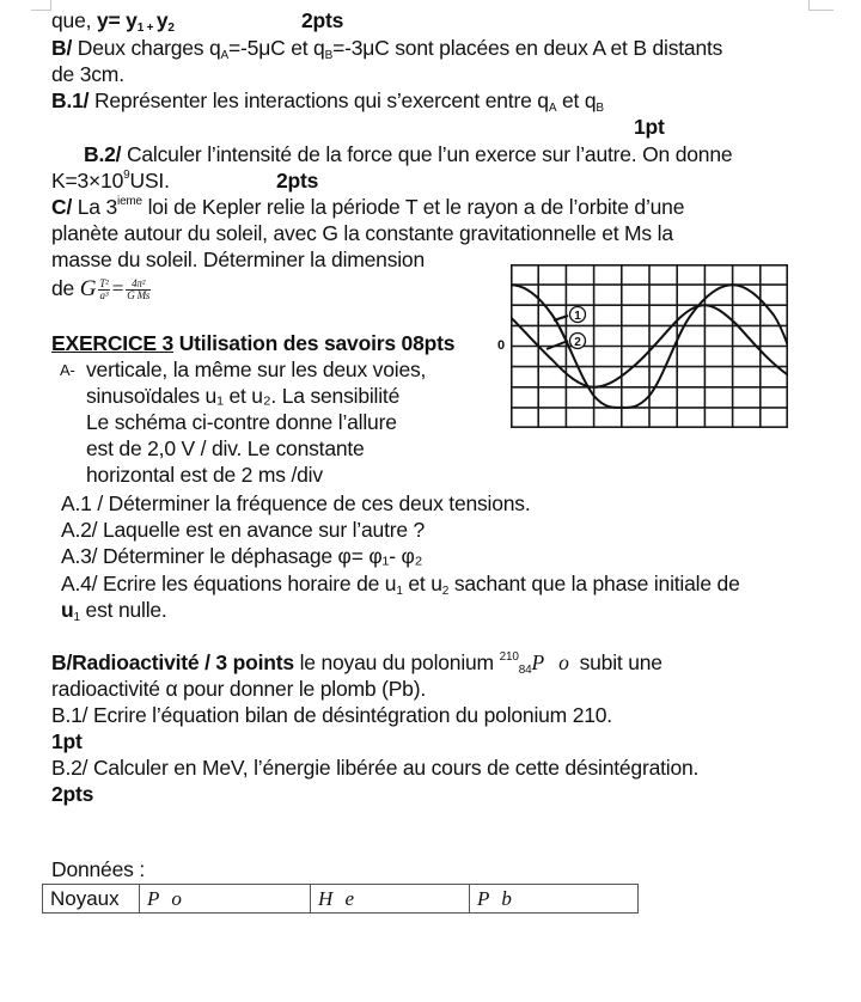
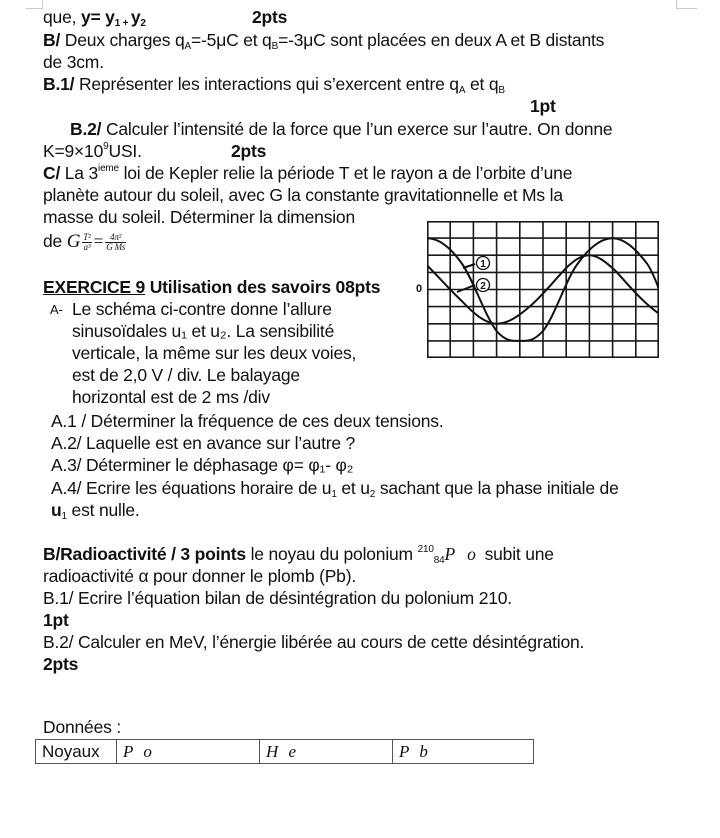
  que, y= y1 + y2
  2pts
  B/ Deux charges qA=-5μC et qB=-3μC sont placées en deux A et B distants
  de 3cm.
  B.1/ Représenter les interactions qui s’exercent entre qA et qB
  1pt
  B.2/ Calculer l’intensité de la force que l’un exerce sur l’autre. On donne
- K=3×109USI.
+ K=9×109USI.
  2pts
  C/ La 3ieme loi de Kepler relie la période T et le rayon a de l’orbite d’une
  planète autour du soleil, avec G la constante gravitationnelle et Ms la
  masse du soleil. Déterminer la dimension
  de G
  T²
  a³
  =
  4π²
  G Ms
- EXERCICE 3 Utilisation des savoirs 08pts
+ EXERCICE 9 Utilisation des savoirs 08pts
  A-
- verticale, la même sur les deux voies,
+ Le schéma ci-contre donne l’allure
  sinusoïdales u₁ et u₂. La sensibilité
- Le schéma ci-contre donne l’allure
+ verticale, la même sur les deux voies,
- est de 2,0 V / div. Le constante
+ est de 2,0 V / div. Le balayage
  horizontal est de 2 ms /div
  0
  1
  2
  A.1 / Déterminer la fréquence de ces deux tensions.
  A.2/ Laquelle est en avance sur l’autre ?
  A.3/ Déterminer le déphasage φ= φ₁- φ₂
  A.4/ Ecrire les équations horaire de u1 et u2 sachant que la phase initiale de
  u1 est nulle.
  B/Radioactivité / 3 points le noyau du polonium 21084P o subit une
  radioactivité α pour donner le plomb (Pb).
  B.1/ Ecrire l’équation bilan de désintégration du polonium 210.
  1pt
  B.2/ Calculer en MeV, l’énergie libérée au cours de cette désintégration.
  2pts
  Données :
  Noyaux	P o	H e	P b
